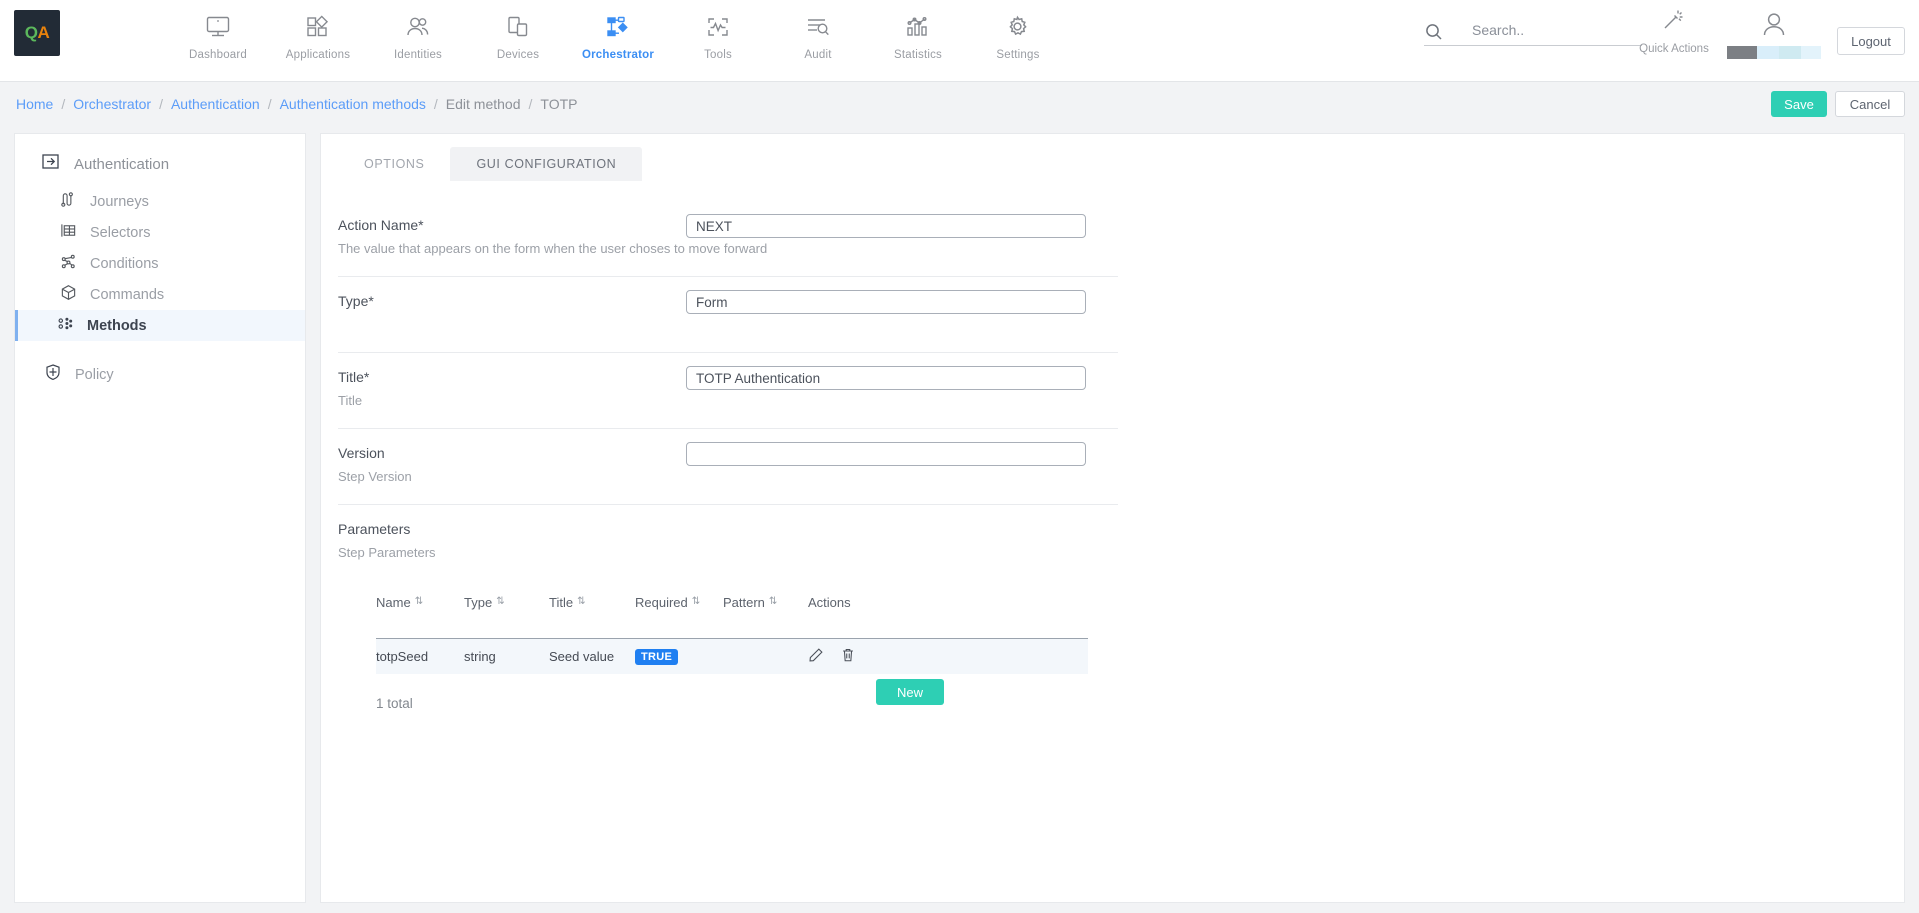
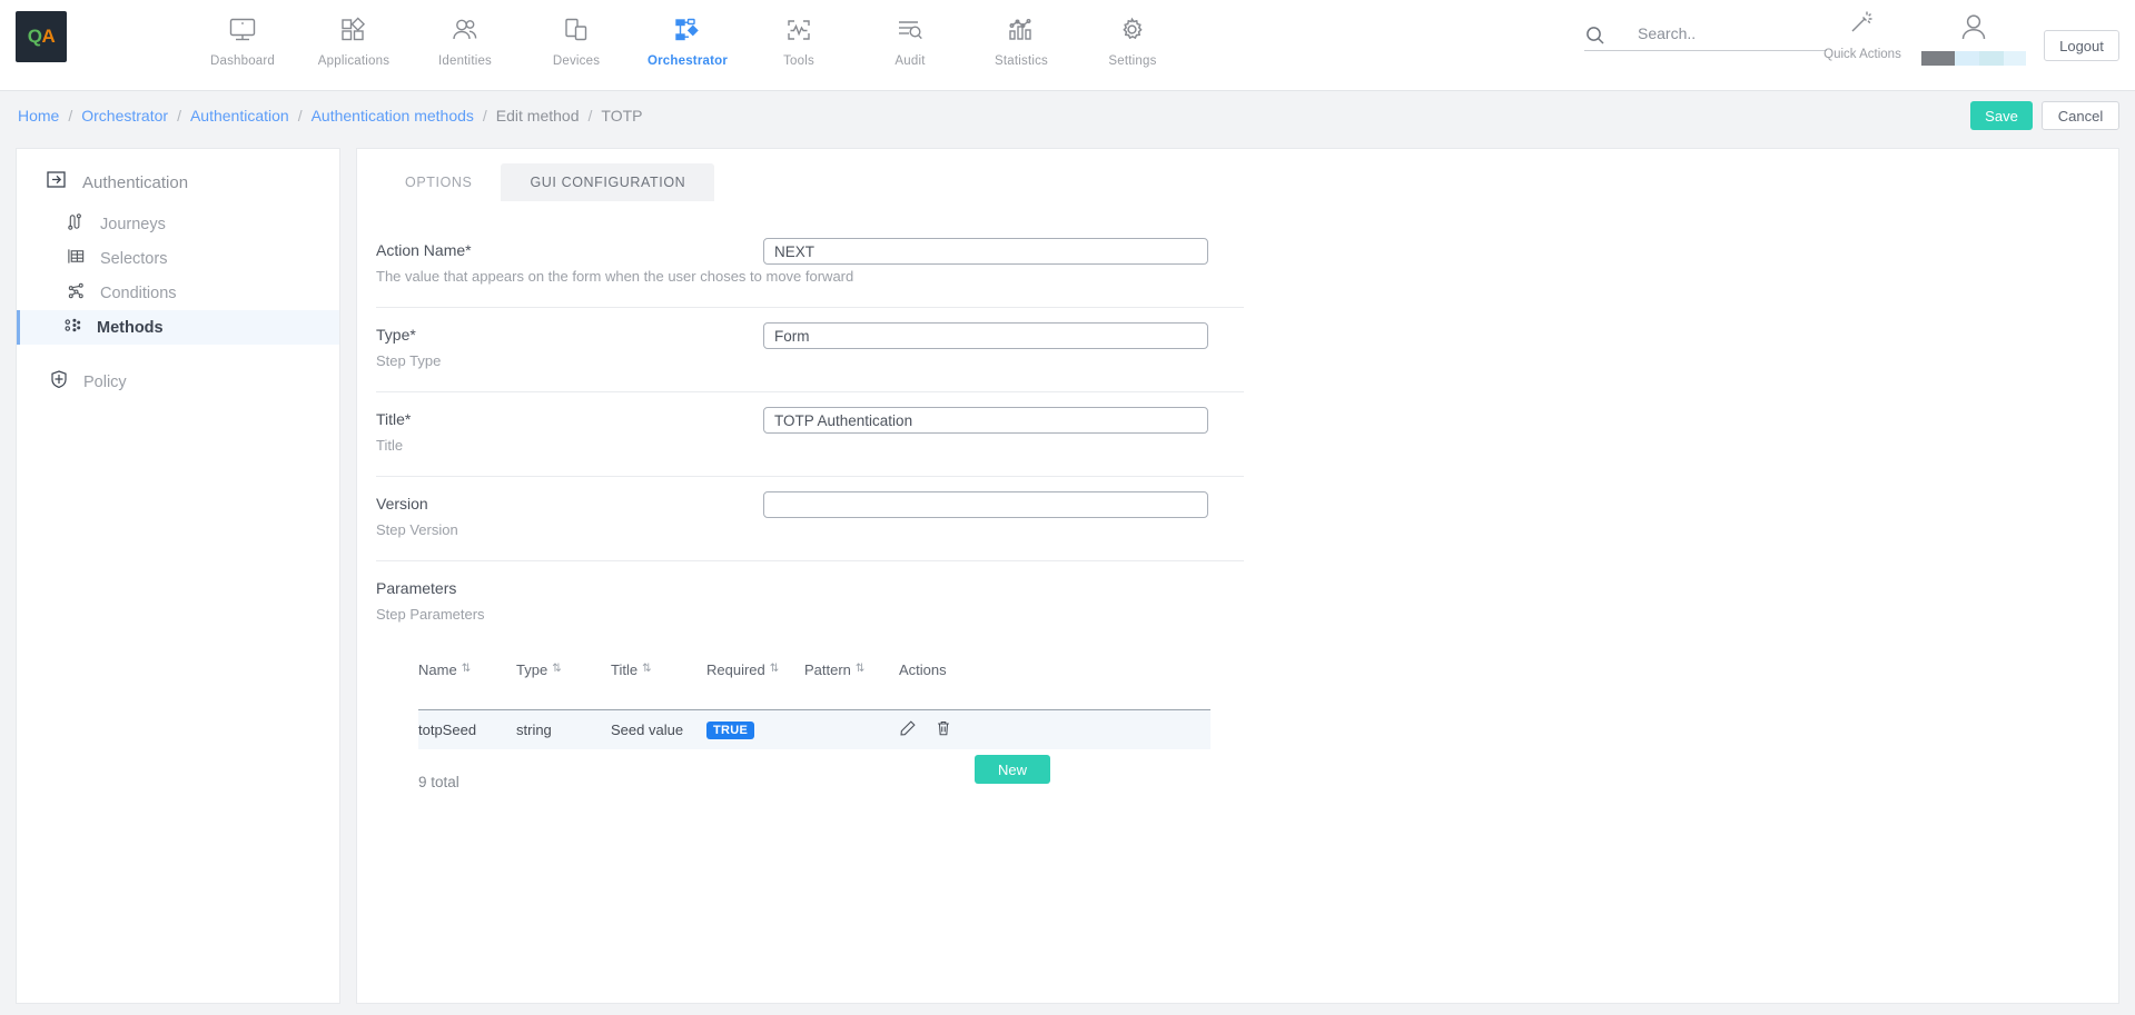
  Q
  A
  Dashboard
  Applications
  Identities
  Devices
  Orchestrator
  Tools
  Audit
  Statistics
  Settings
  Search..
  Quick Actions
  Logout
  Home
  /
  Orchestrator
  /
  Authentication
  /
  Authentication methods
  /
  Edit method
  /
  TOTP
  Save
  Cancel
  Authentication
  Journeys
  Selectors
  Conditions
- Commands
  Methods
  Policy
  OPTIONS
  GUI CONFIGURATION
  Action Name*
  The value that appears on the form when the user choses to move forward
  NEXT
  Type*
+ Step Type
  Form
  Title*
  Title
  TOTP Authentication
  Version
  Step Version
  Parameters
  Step Parameters
  Name
  ⇅
  Type
  ⇅
  Title
  ⇅
  Required
  ⇅
  Pattern
  ⇅
  Actions
  totpSeed
  string
  Seed value
  TRUE
- 1 total
+ 9 total
  New
